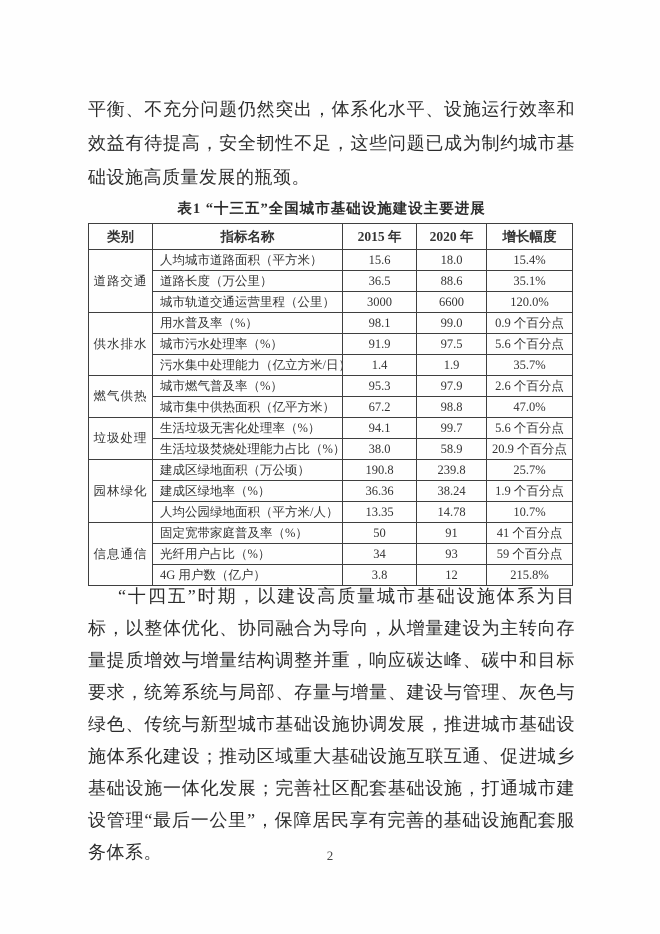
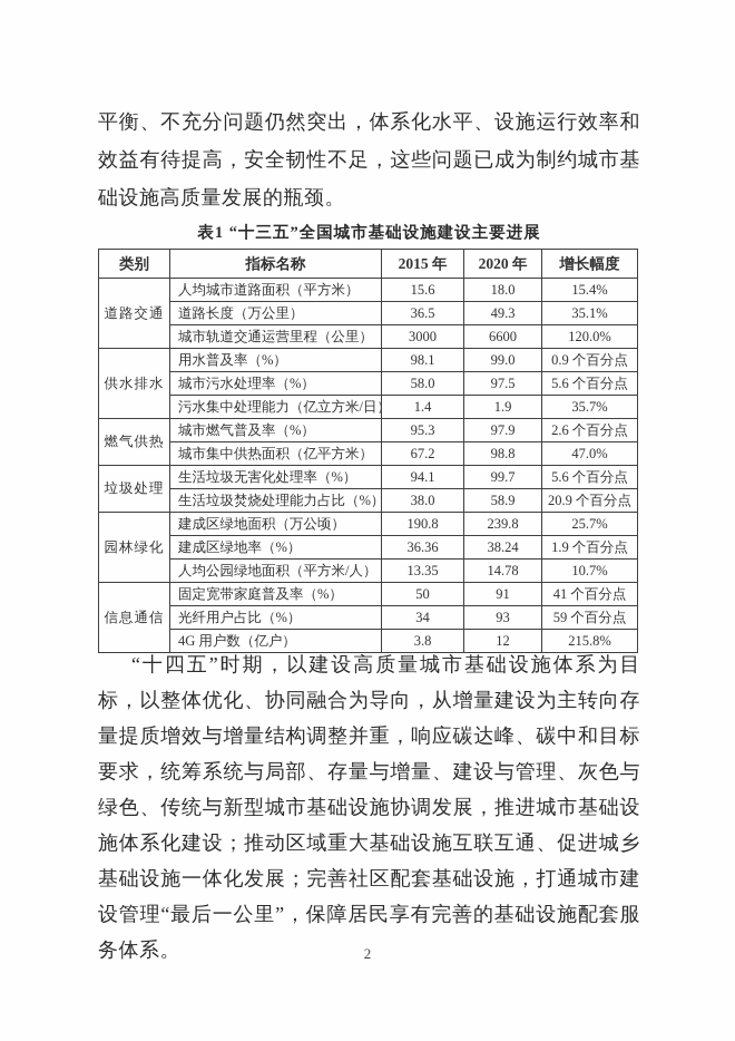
  平衡、不充分问题仍然突出，体系化水平、设施运行效率和效益有待提高，安全韧性不足，这些问题已成为制约城市基础设施高质量发展的瓶颈。
  表1 “十三五”全国城市基础设施建设主要进展
  类别	指标名称	2015 年	2020 年	增长幅度
  道路交通	人均城市道路面积（平方米）	15.6	18.0	15.4%
- 道路长度（万公里）	36.5	88.6	35.1%
+ 道路长度（万公里）	36.5	49.3	35.1%
  城市轨道交通运营里程（公里）	3000	6600	120.0%
  供水排水	用水普及率（%）	98.1	99.0	0.9 个百分点
- 城市污水处理率（%）	91.9	97.5	5.6 个百分点
+ 城市污水处理率（%）	58.0	97.5	5.6 个百分点
  污水集中处理能力（亿立方米/日	1.4	1.9	35.7%
  燃气供热	城市燃气普及率（%）	95.3	97.9	2.6 个百分点
  城市集中供热面积（亿平方米）	67.2	98.8	47.0%
  垃圾处理	生活垃圾无害化处理率（%）	94.1	99.7	5.6 个百分点
  生活垃圾焚烧处理能力占比（%）	38.0	58.9	20.9 个百分点
  园林绿化	建成区绿地面积（万公顷）	190.8	239.8	25.7%
  建成区绿地率（%）	36.36	38.24	1.9 个百分点
  人均公园绿地面积（平方米/人）	13.35	14.78	10.7%
  信息通信	固定宽带家庭普及率（%）	50	91	41 个百分点
  光纤用户占比（%）	34	93	59 个百分点
  4G 用户数（亿户）	3.8	12	215.8%
  “十四五”时期，以建设高质量城市基础设施体系为目标，以整体优化、协同融合为导向，从增量建设为主转向存量提质增效与增量结构调整并重，响应碳达峰、碳中和目标要求，统筹系统与局部、存量与增量、建设与管理、灰色与绿色、传统与新型城市基础设施协调发展，推进城市基础设施体系化建设；推动区域重大基础设施互联互通、促进城乡基础设施一体化发展；完善社区配套基础设施，打通城市建设管理“最后一公里”，保障居民享有完善的基础设施配套服务体系。
  2
